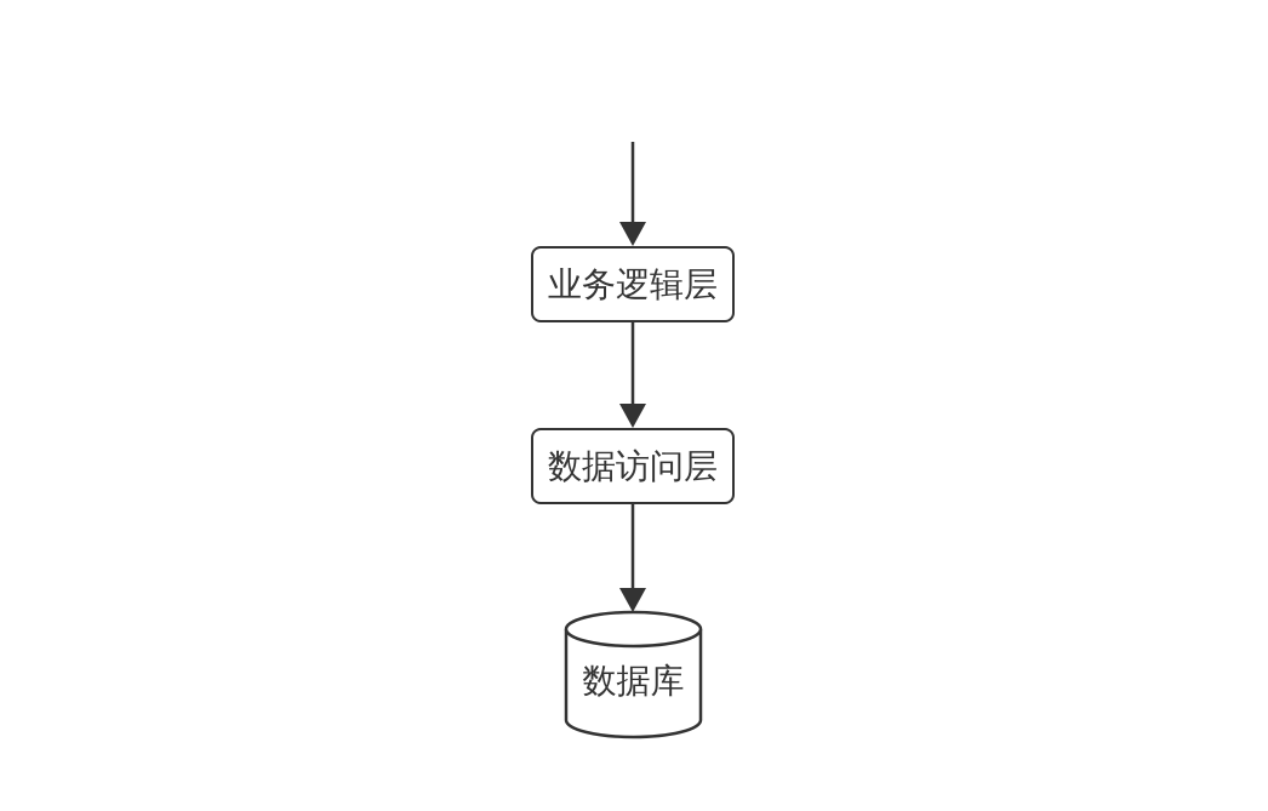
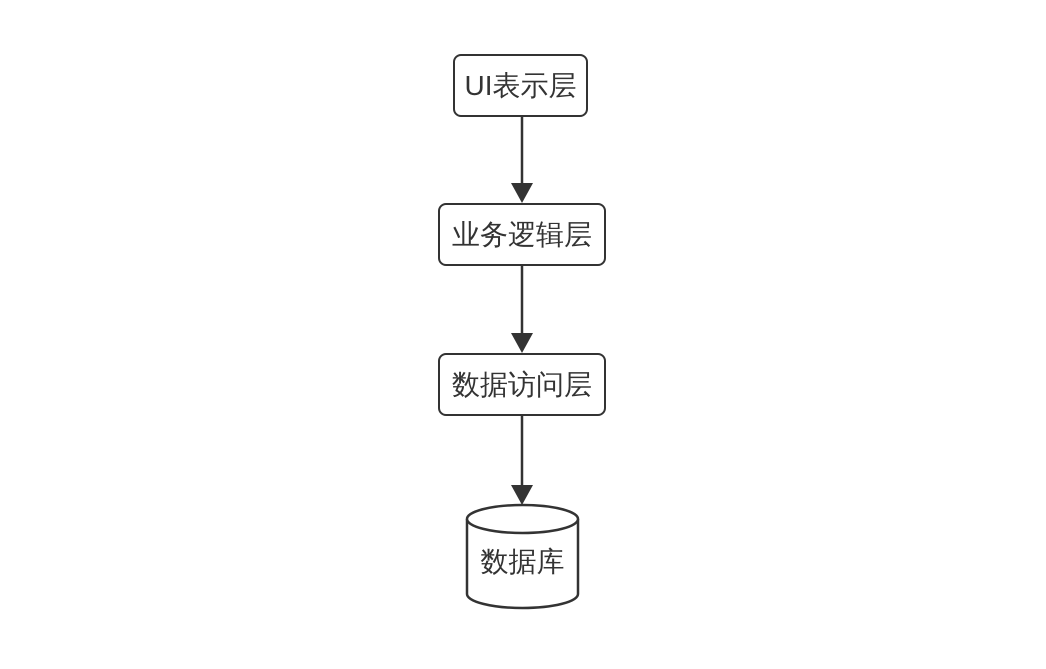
+ UI表示层
  业务逻辑层
  数据访问层
  数据库
